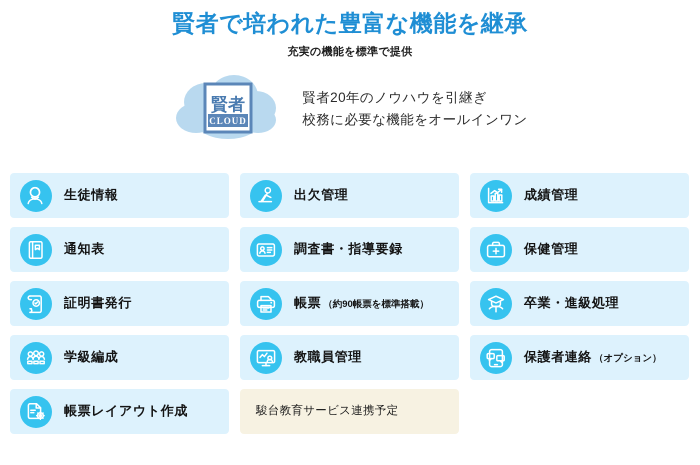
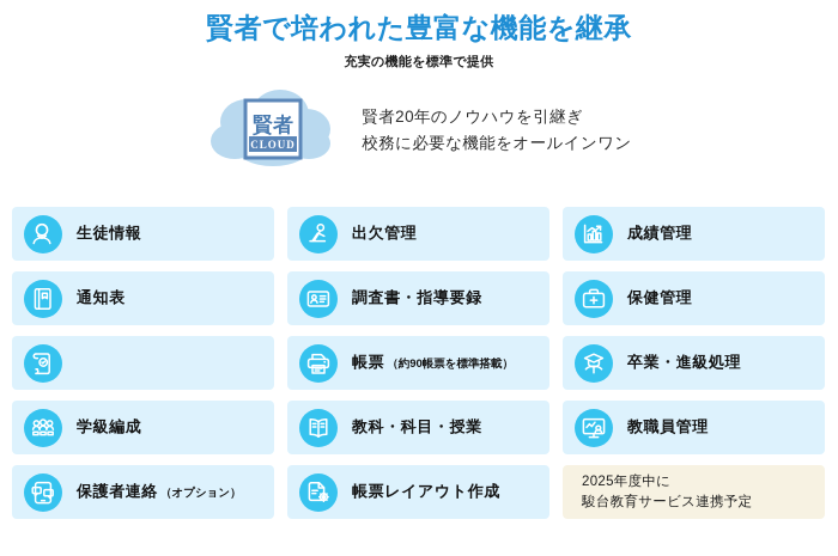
  賢者で培われた豊富な機能を継承
  充実の機能を標準で提供
  賢者
  CLOUD
  賢者20年のノウハウを引継ぎ
  校務に必要な機能をオールインワン
  生徒情報
  出欠管理
  成績管理
  通知表
  調査書・指導要録
  保健管理
- 証明書発行
  帳票 （約90帳票を標準搭載）
  卒業・進級処理
  学級編成
+ 教科・科目・授業
  教職員管理
  保護者連絡 （オプション）
  帳票レイアウト作成
+ 2025年度中に
  駿台教育サービス連携予定
